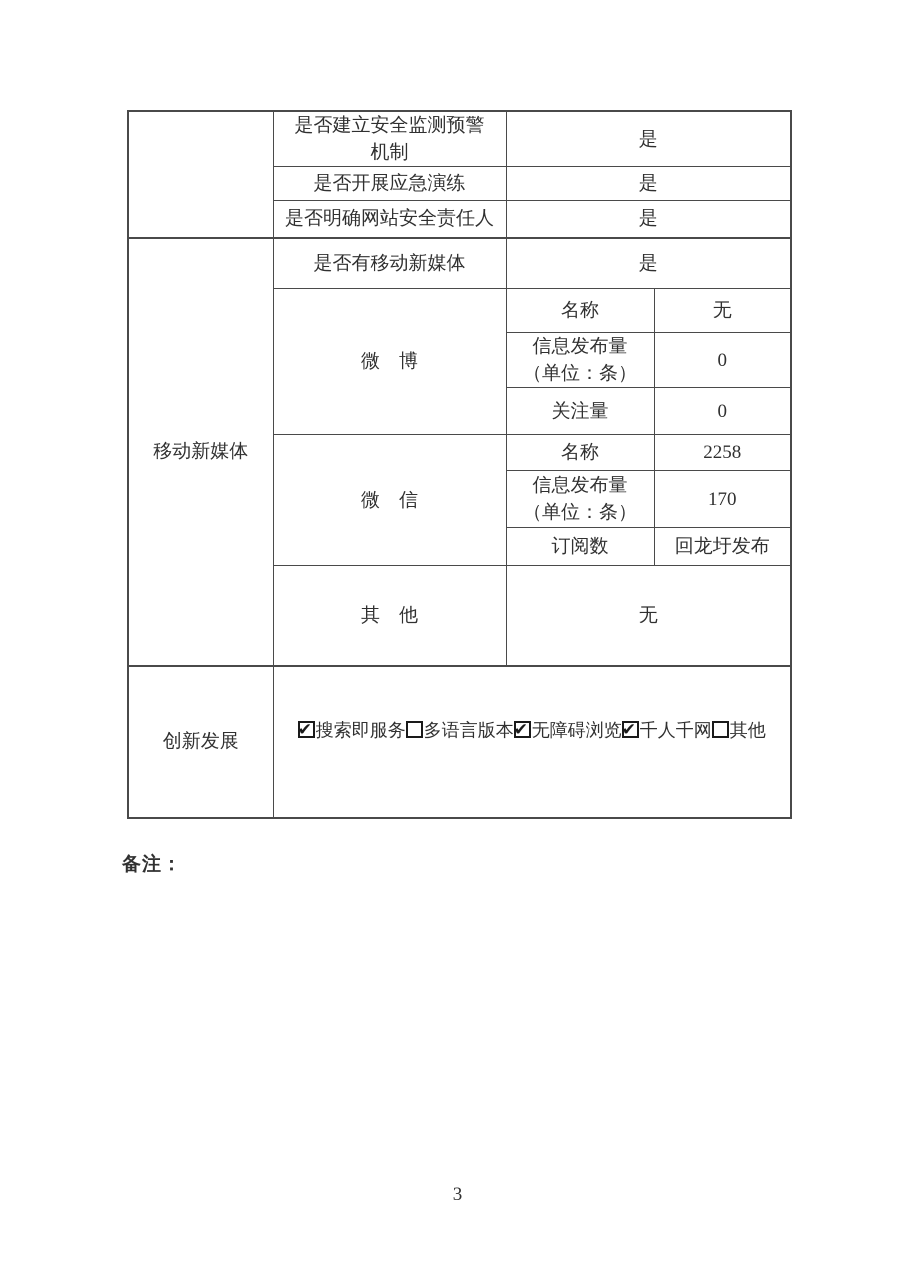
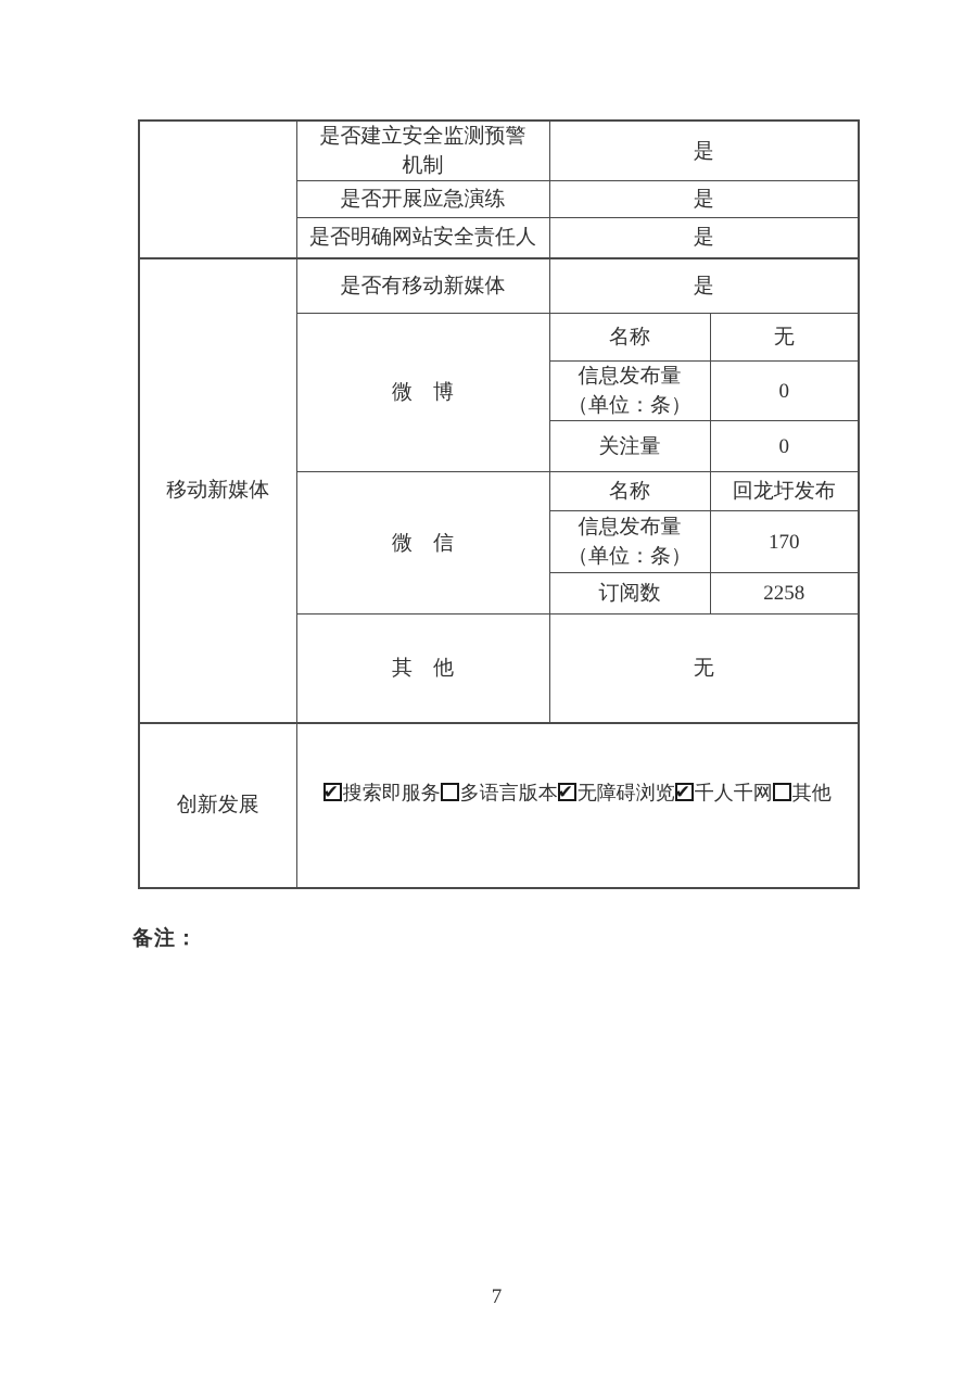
  	是否建立安全监测预警 机制	是
  是否开展应急演练	是
  是否明确网站安全责任人	是
  移动新媒体	是否有移动新媒体	是
  微 博	名称	无
  信息发布量 （单位：条）	0
  关注量	0
- 微 信	名称	2258
+ 微 信	名称	回龙圩发布
  信息发布量 （单位：条）	170
- 订阅数	回龙圩发布
+ 订阅数	2258
  其 他	无
  创新发展	搜索即服务 多语言版本 无障碍浏览 千人千网 其他
  备注：
- 3
+ 7
